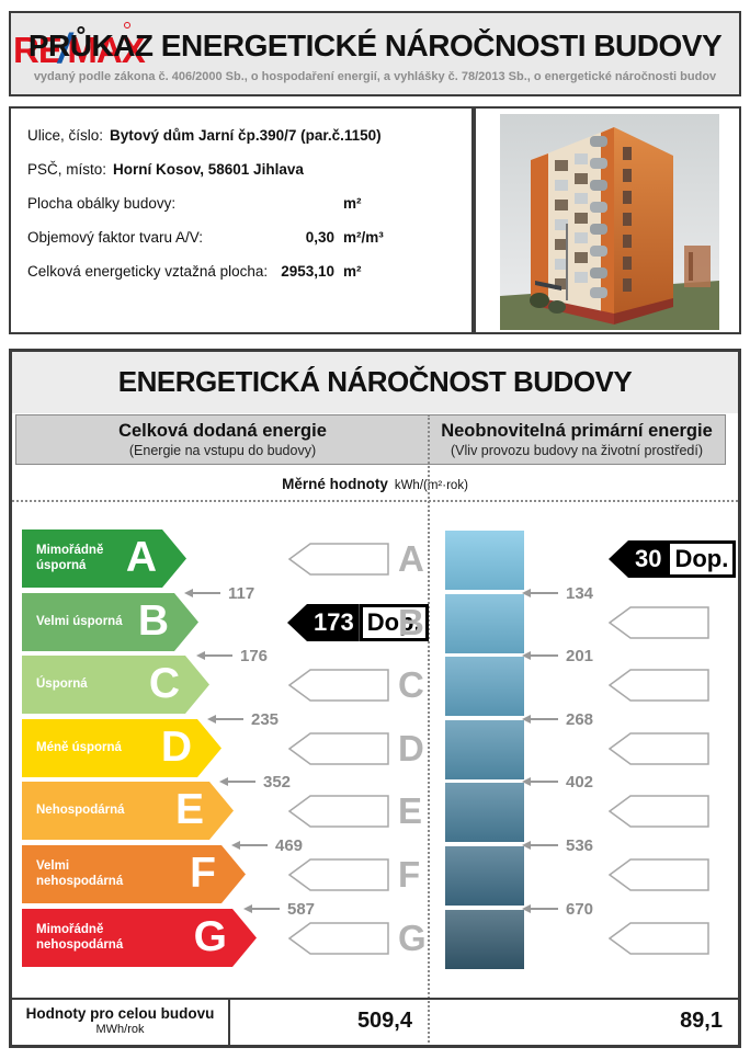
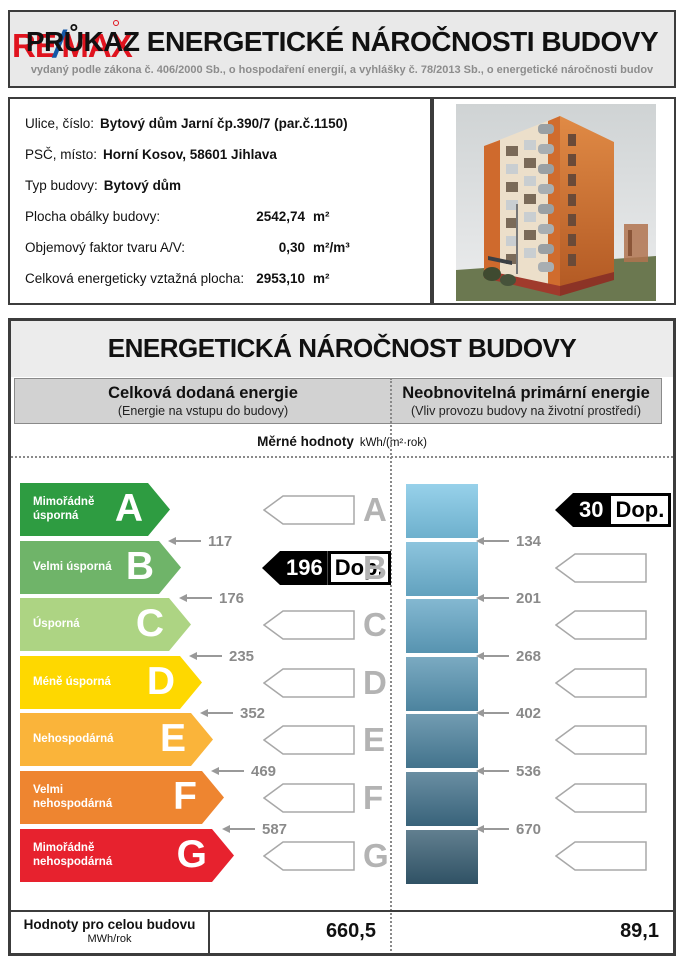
  PRŮKAZ ENERGETICKÉ NÁROČNOSTI BUDOVY
  vydaný podle zákona č. 406/2000 Sb., o hospodaření energií, a vyhlášky č. 78/2013 Sb., o energetické náročnosti budov
  Ulice, číslo: Bytový dům Jarní čp.390/7 (par.č.1150)
  PSČ, místo: Horní Kosov, 58601 Jihlava
+ Typ budovy: Bytový dům
  Plocha obálky budovy:
+ 2542,74
  m²
  Objemový faktor tvaru A/V:
  0,30
  m²/m³
  Celková energeticky vztažná plocha:
  2953,10
  m²
  ENERGETICKÁ NÁROČNOST BUDOVY
  Celková dodaná energie
  (Energie na vstupu do budovy)
  Neobnovitelná primární energie
  (Vliv provozu budovy na životní prostředí)
  Měrné hodnoty kWh/(m²·rok)
  Mimořádně úsporná
  A
  A
  30
  Dop.
  117
  134
  Velmi úsporná
  B
- 173
+ 196
  Dop.
  B
  176
  201
  Úsporná
  C
  C
  235
  268
  Méně úsporná
  D
  D
  352
  402
  Nehospodárná
  E
  E
  469
  536
  Velmi nehospodárná
  F
  F
  587
  670
  Mimořádně nehospodárná
  G
  G
  Hodnoty pro celou budovu
  MWh/rok
- 509,4
+ 660,5
  89,1
